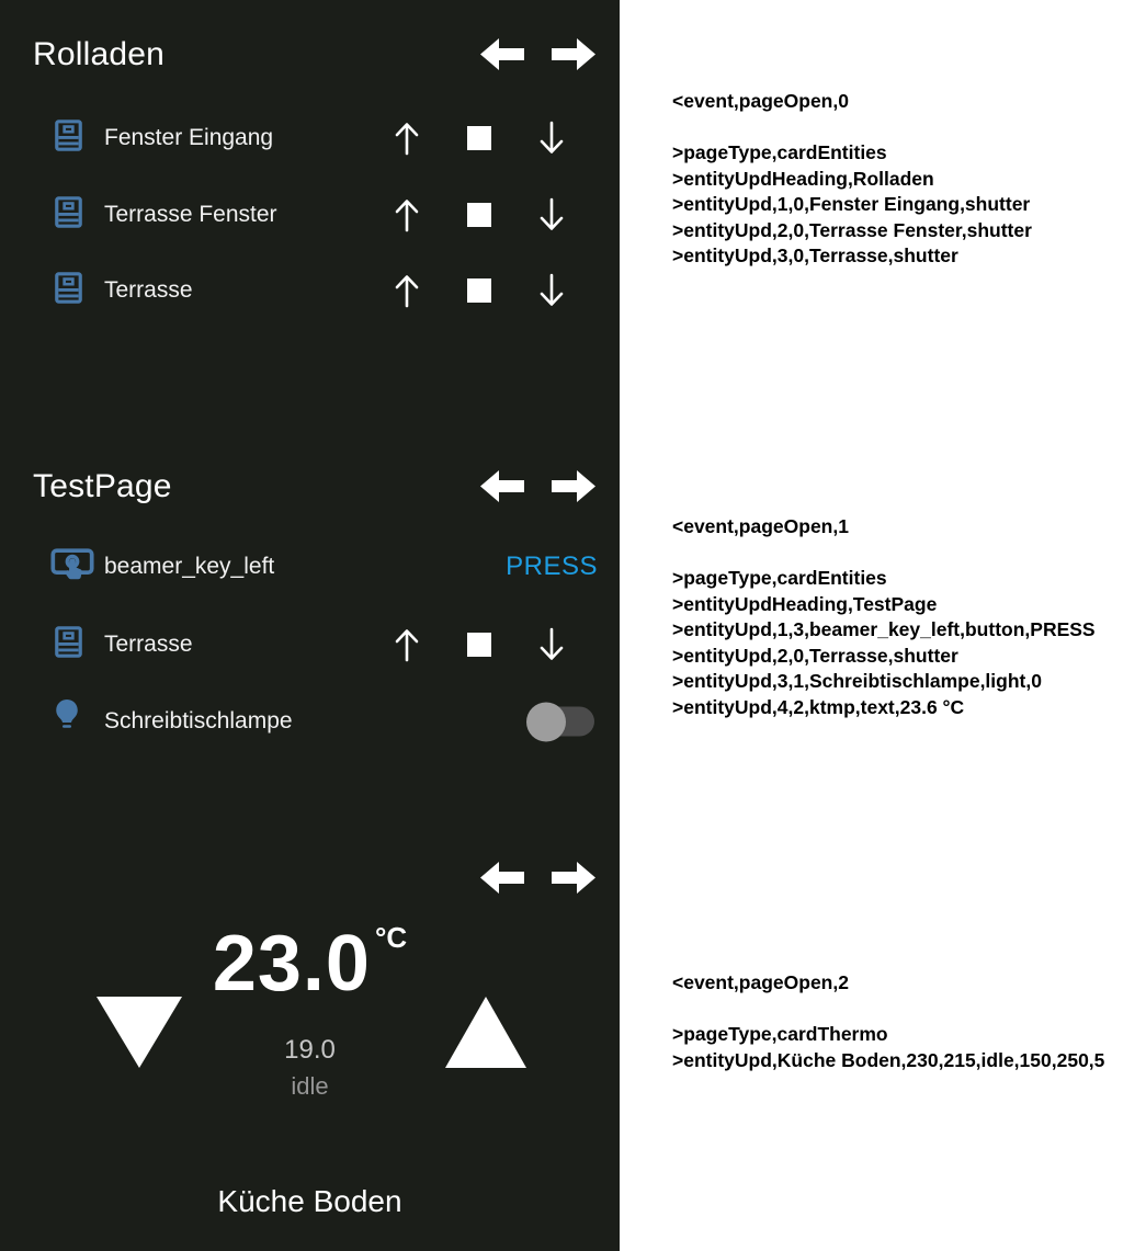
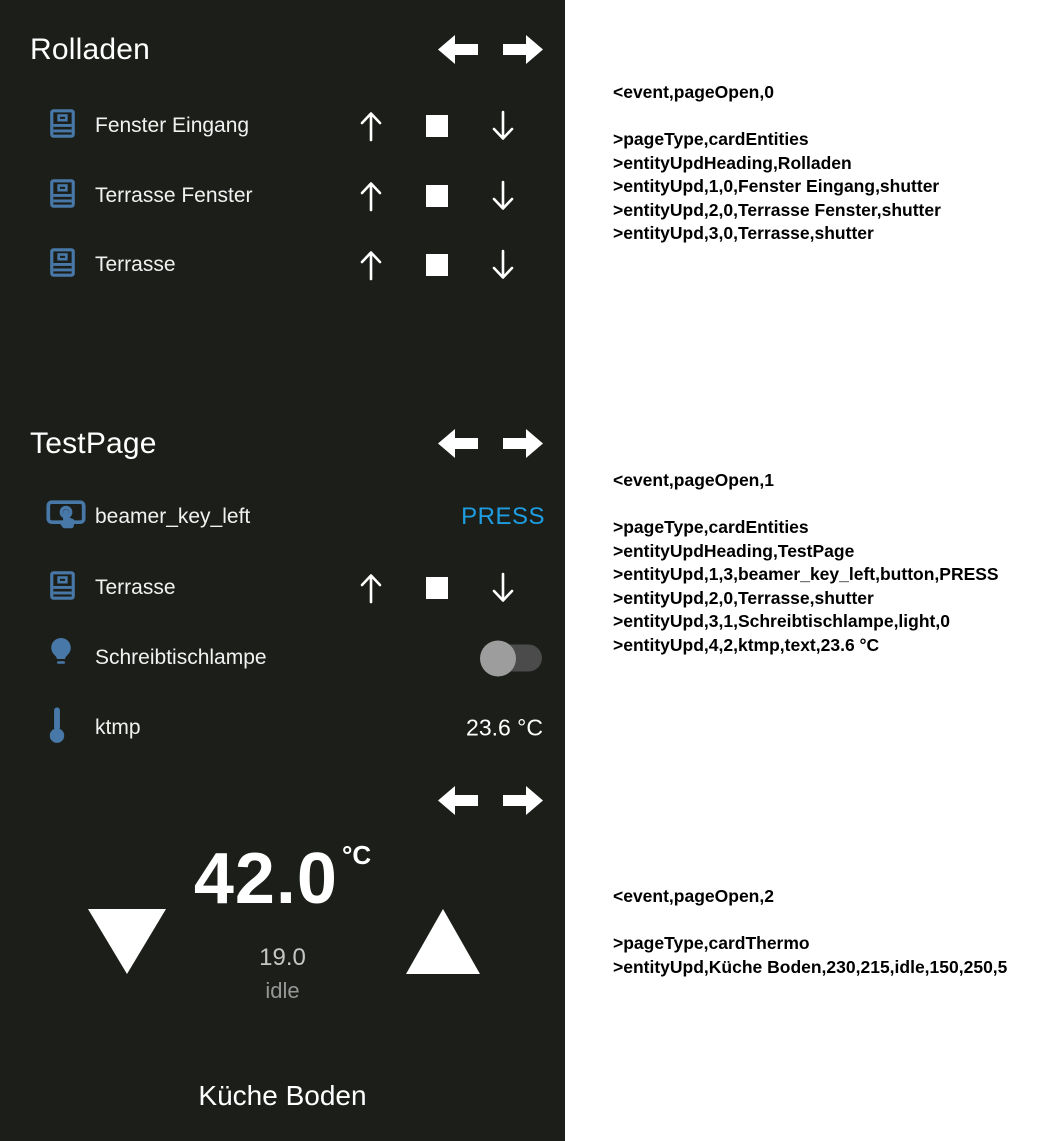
  Rolladen
  Fenster Eingang
  Terrasse Fenster
  Terrasse
  TestPage
  beamer_key_left
  PRESS
  Terrasse
  Schreibtischlampe
+ ktmp
+ 23.6 °C
- 23.0 °C
+ 42.0 °C
  19.0
  idle
  Küche Boden
  <event,pageOpen,0
  >pageType,cardEntities
  >entityUpdHeading,Rolladen
  >entityUpd,1,0,Fenster Eingang,shutter
  >entityUpd,2,0,Terrasse Fenster,shutter
  >entityUpd,3,0,Terrasse,shutter
  <event,pageOpen,1
  >pageType,cardEntities
  >entityUpdHeading,TestPage
  >entityUpd,1,3,beamer_key_left,button,PRESS
  >entityUpd,2,0,Terrasse,shutter
  >entityUpd,3,1,Schreibtischlampe,light,0
  >entityUpd,4,2,ktmp,text,23.6 °C
  <event,pageOpen,2
  >pageType,cardThermo
  >entityUpd,Küche Boden,230,215,idle,150,250,5
